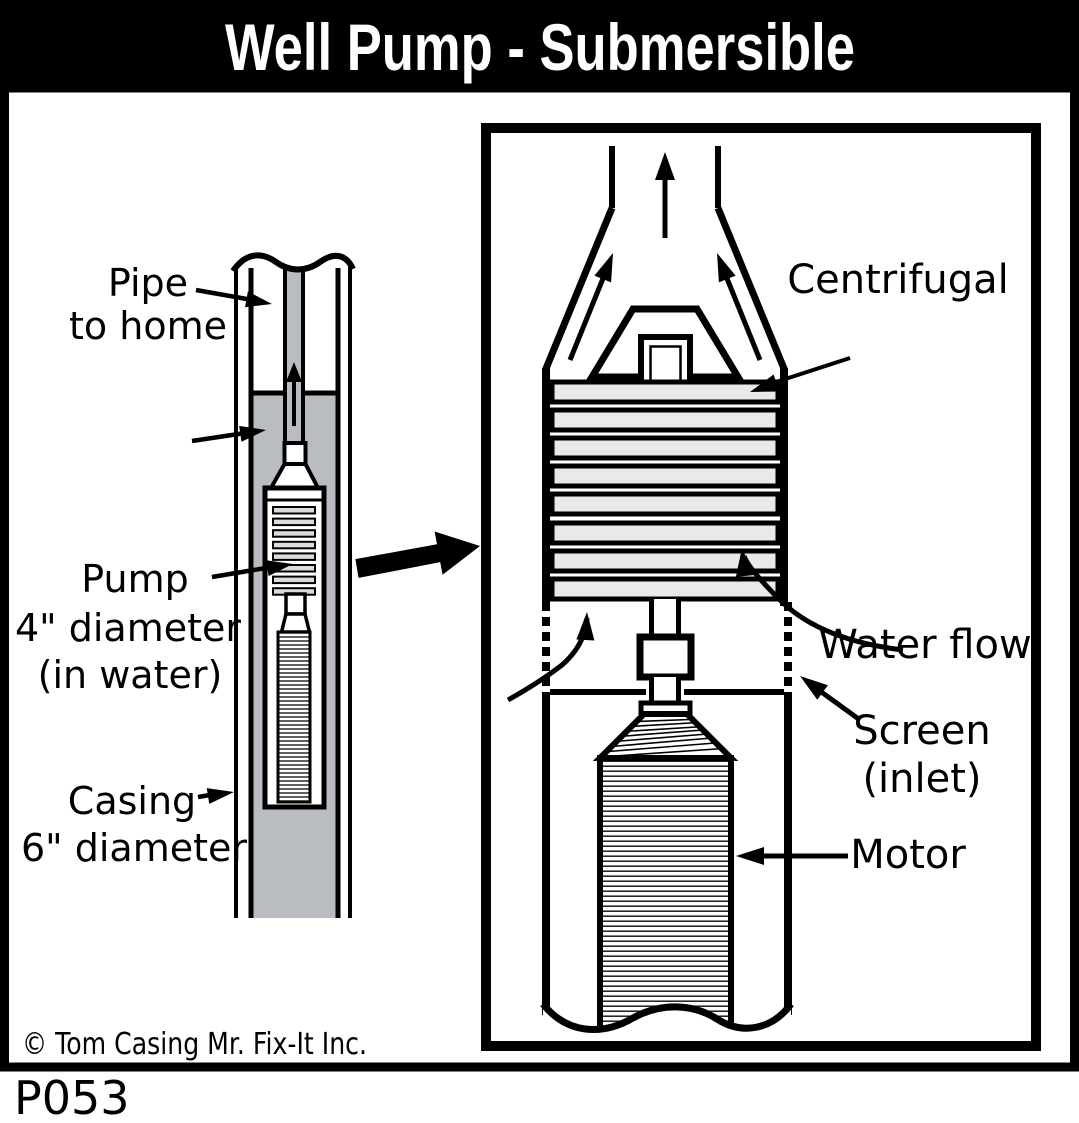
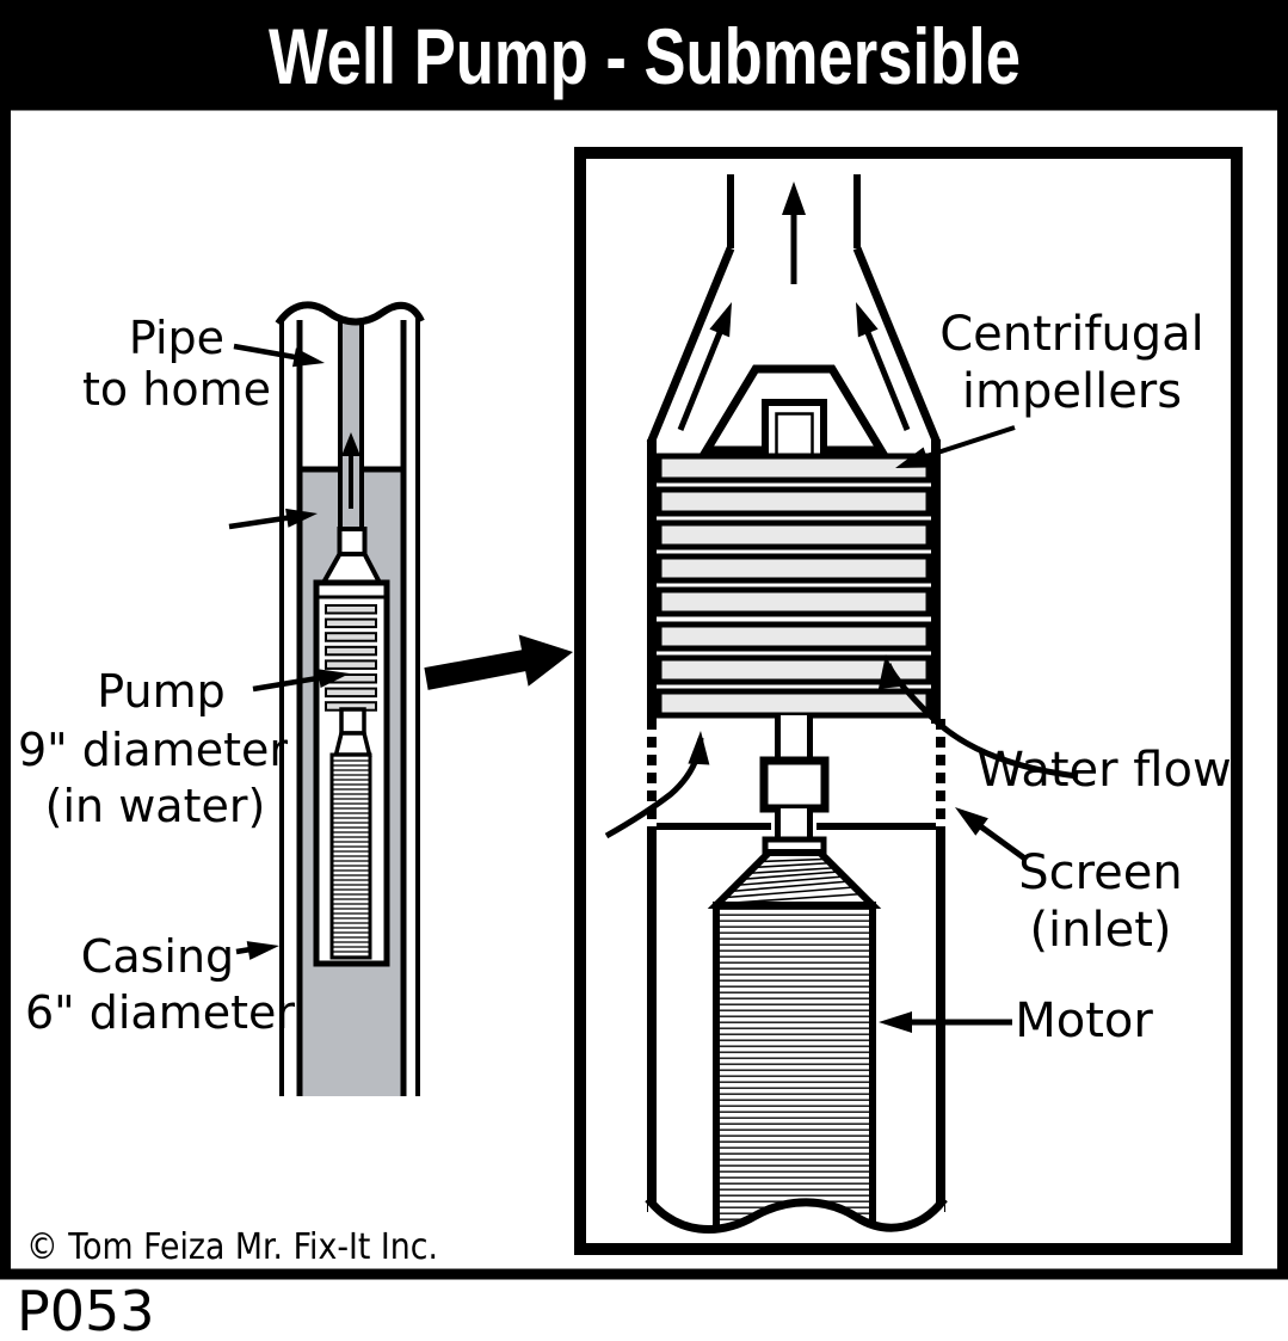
  Well Pump - Submersible
  P053
- © Tom Casing Mr. Fix-It Inc.
+ © Tom Feiza Mr. Fix-It Inc.
  Pipe
  to home
  Pump
- 4" diameter
+ 9" diameter
  (in water)
  Casing
  6" diameter
  Centrifugal
+ impellers
  Wter flow
  Screen
  (inlet)
  Motor
